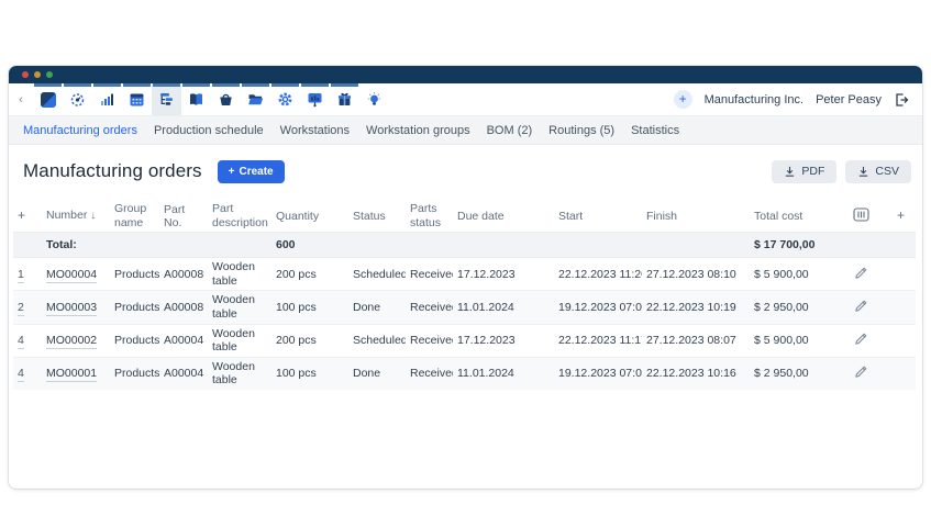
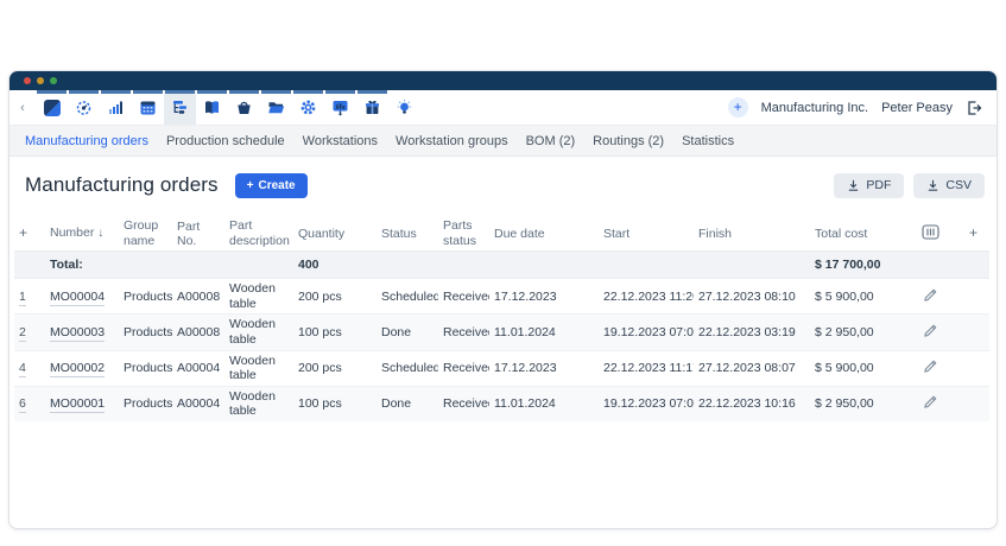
  ‹
  +
  Manufacturing Inc.
  Peter Peasy
  Manufacturing orders
  Production schedule
  Workstations
  Workstation groups
  BOM (2)
- Routings (5)
+ Routings (2)
  Statistics
  Manufacturing orders
  +
  Create
  PDF
  CSV
  +	Number ↓	Group name	Part No.	Part description	Quantity	Status	Parts status	Due date	Start	Finish	Total cost		+
- 	Total:				600						$ 17 700,00
+ 	Total:				400						$ 17 700,00
  1	MO00004	Products	A00008	Wooden table	200 pcs	Scheduled	Receive	17.12.2023	22.12.2023 11:2	27.12.2023 08:10	$ 5 900,00
- 2	MO00003	Products	A00008	Wooden table	100 pcs	Done	Receive	11.01.2024	19.12.2023 07:0	22.12.2023 10:19	$ 2 950,00
+ 2	MO00003	Products	A00008	Wooden table	100 pcs	Done	Receive	11.01.2024	19.12.2023 07:0	22.12.2023 03:19	$ 2 950,00
  4	MO00002	Products	A00004	Wooden table	200 pcs	Scheduled	Receive	17.12.2023	22.12.2023 11:1	27.12.2023 08:07	$ 5 900,00
- 4	MO00001	Products	A00004	Wooden table	100 pcs	Done	Receive	11.01.2024	19.12.2023 07:0	22.12.2023 10:16	$ 2 950,00
+ 6	MO00001	Products	A00004	Wooden table	100 pcs	Done	Receive	11.01.2024	19.12.2023 07:0	22.12.2023 10:16	$ 2 950,00
